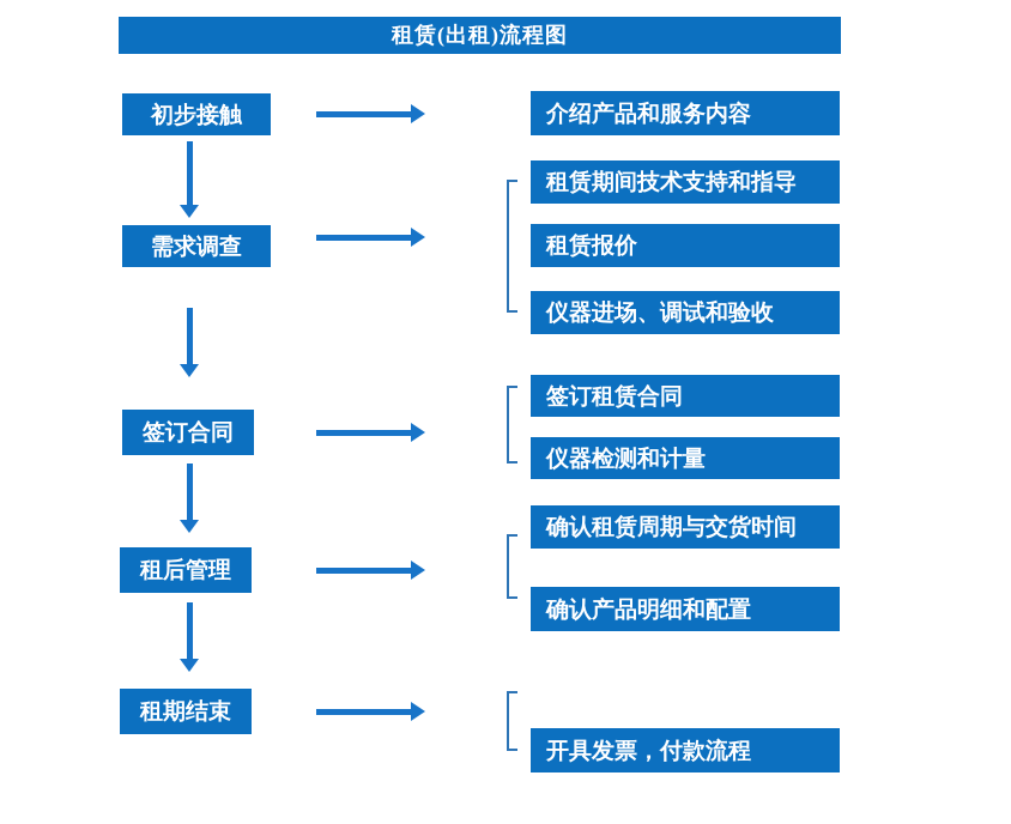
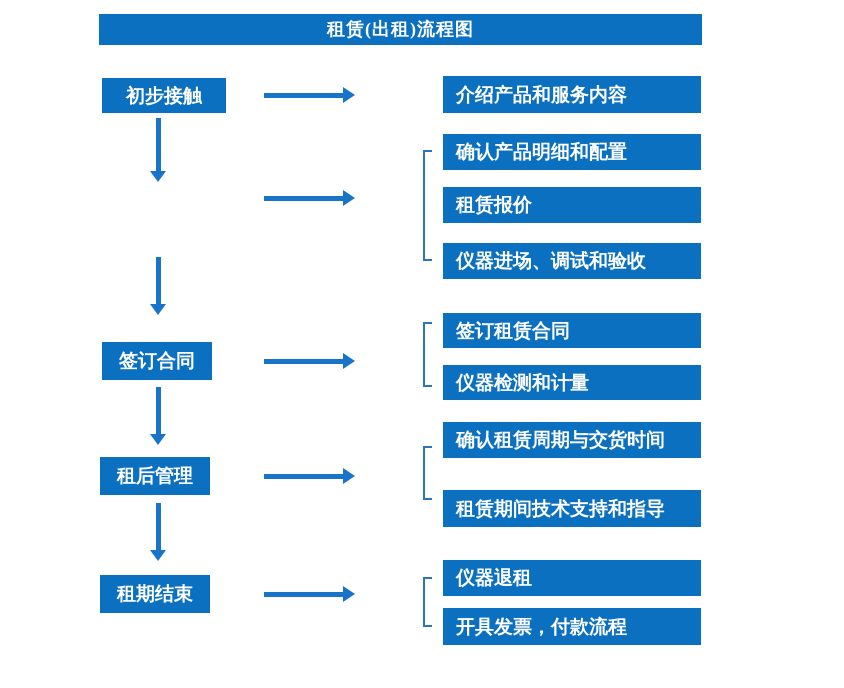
  租赁(出租)流程图
  初步接触
- 需求调查
  签订合同
  租后管理
  租期结束
  介绍产品和服务内容
- 租赁期间技术支持和指导
+ 确认产品明细和配置
  租赁报价
  仪器进场、调试和验收
  签订租赁合同
  仪器检测和计量
  确认租赁周期与交货时间
- 确认产品明细和配置
+ 租赁期间技术支持和指导
+ 仪器退租
  开具发票，付款流程
